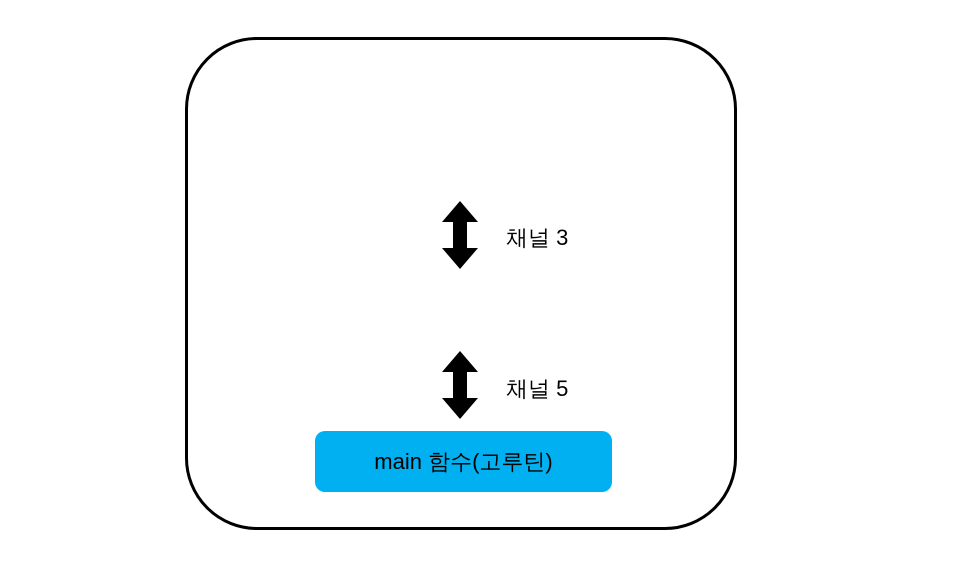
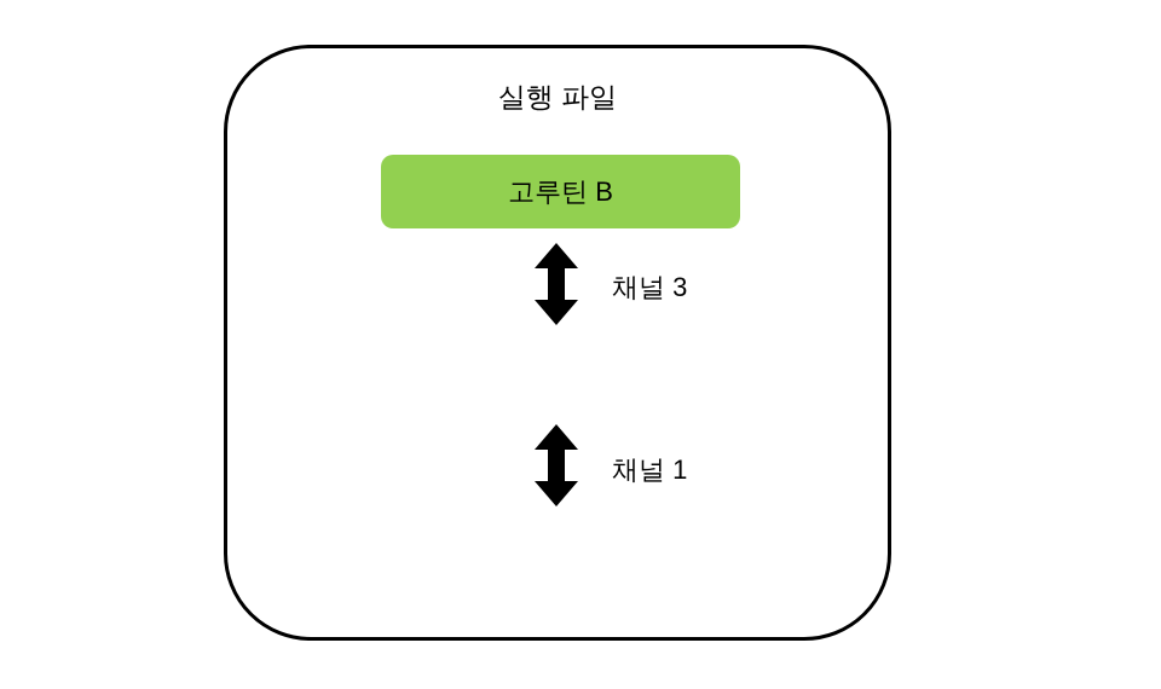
+ 실행 파일
+ 고루틴 B
  채널 3
- 채널 5
+ 채널 1
- main 함수(고루틴)
